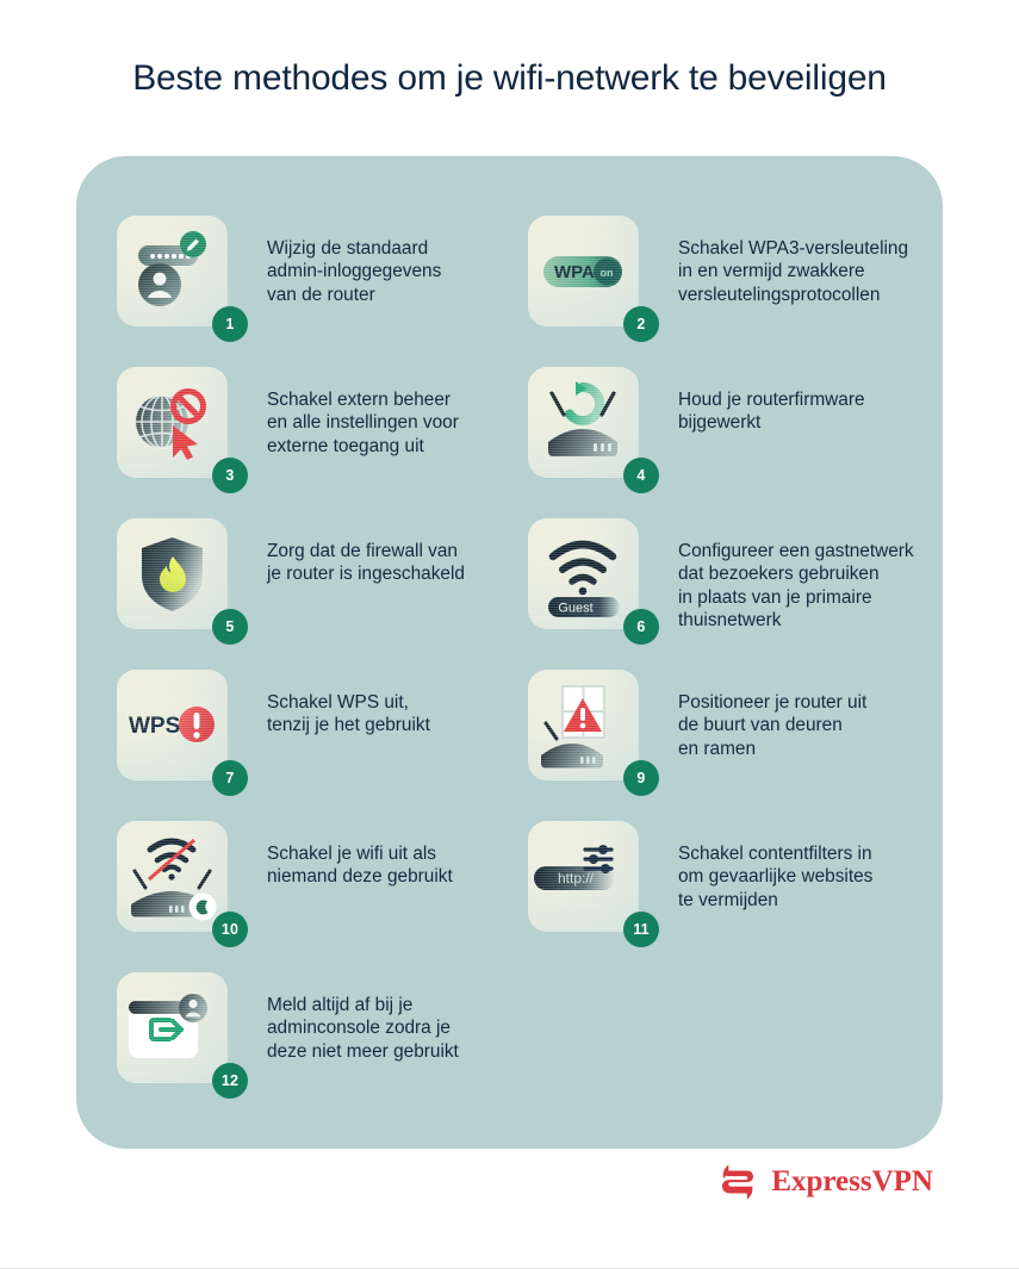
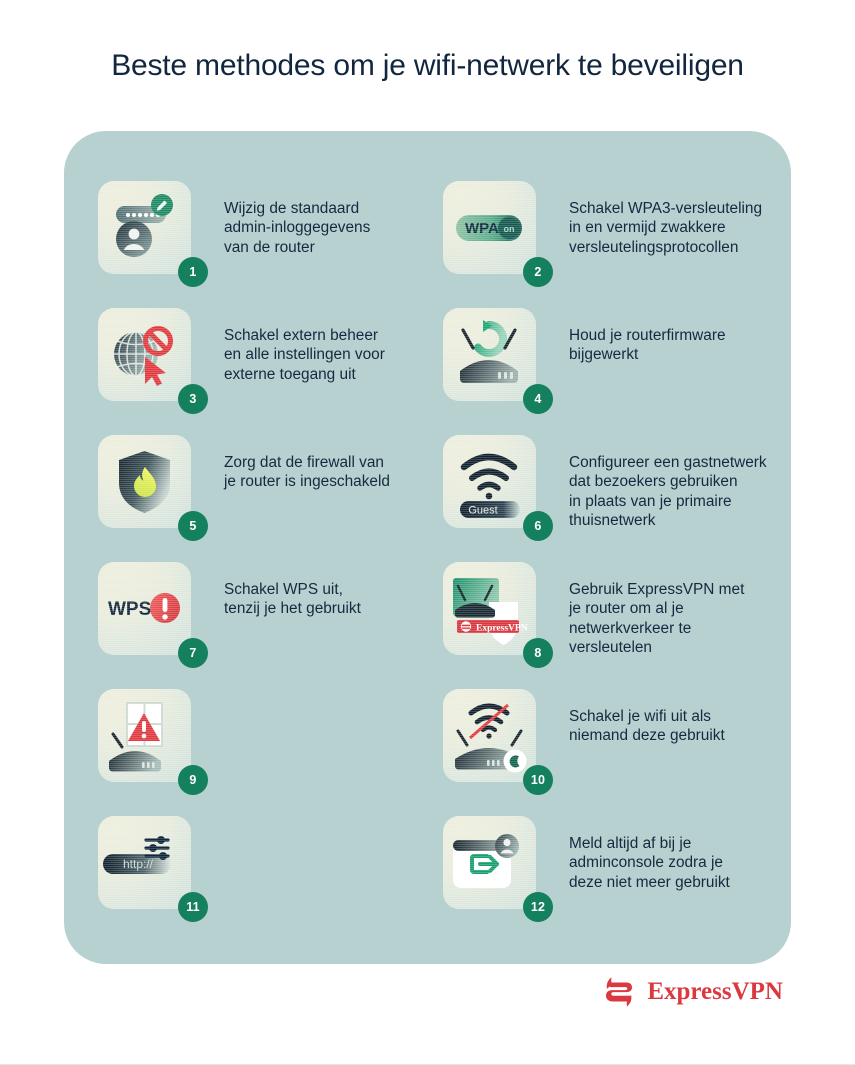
  Beste methodes om je wifi-netwerk te beveiligen
  1
  Wijzig de standaard
  admin-inloggegevens
  van de router
  2
  Schakel WPA3-versleuteling
  in en vermijd zwakkere
  versleutelingsprotocollen
  3
  Schakel extern beheer
  en alle instellingen voor
  externe toegang uit
  4
  Houd je routerfirmware
  bijgewerkt
  5
  Zorg dat de firewall van
  je router is ingeschakeld
  6
  Configureer een gastnetwerk
  dat bezoekers gebruiken
  in plaats van je primaire
  thuisnetwerk
  7
  Schakel WPS uit,
  tenzij je het gebruikt
+ 8
+ Gebruik ExpressVPN met
+ je router om al je
+ netwerkverkeer te
+ versleutelen
  9
- Positioneer je router uit
- de buurt van deuren
- en ramen
  10
  Schakel je wifi uit als
  niemand deze gebruikt
  11
- Schakel contentfilters in
- om gevaarlijke websites
- te vermijden
  12
  Meld altijd af bij je
  adminconsole zodra je
  deze niet meer gebruikt
  ExpressVPN
